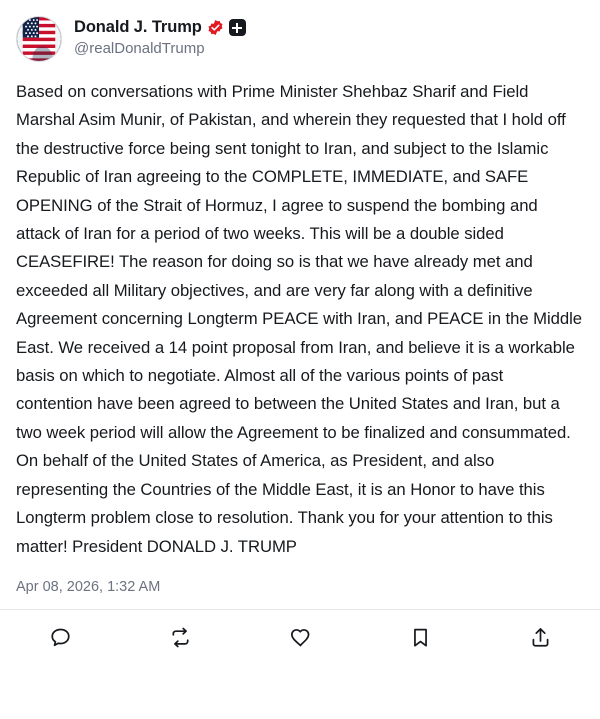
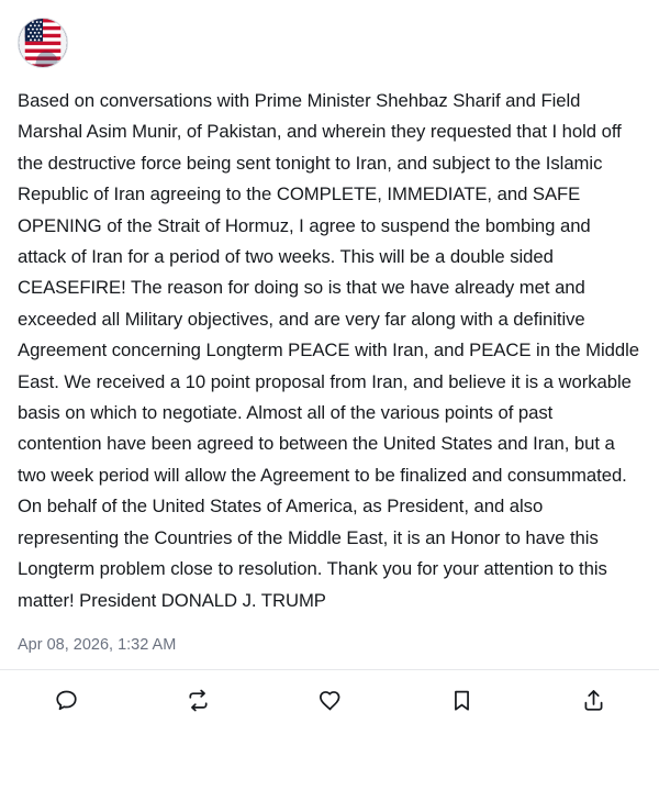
- Donald J. Trump
- @realDonaldTrump
- Based on conversations with Prime Minister Shehbaz Sharif and Field Marshal Asim Munir, of Pakistan, and wherein they requested that I hold off the destructive force being sent tonight to Iran, and subject to the Islamic Republic of Iran agreeing to the COMPLETE, IMMEDIATE, and SAFE OPENING of the Strait of Hormuz, I agree to suspend the bombing and attack of Iran for a period of two weeks. This will be a double sided CEASEFIRE! The reason for doing so is that we have already met and exceeded all Military objectives, and are very far along with a definitive Agreement concerning Longterm PEACE with Iran, and PEACE in the Middle East. We received a 14 point proposal from Iran, and believe it is a workable basis on which to negotiate. Almost all of the various points of past contention have been agreed to between the United States and Iran, but a two week period will allow the Agreement to be finalized and consummated. On behalf of the United States of America, as President, and also representing the Countries of the Middle East, it is an Honor to have this Longterm problem close to resolution. Thank you for your attention to this matter! President DONALD J. TRUMP
+ Based on conversations with Prime Minister Shehbaz Sharif and Field Marshal Asim Munir, of Pakistan, and wherein they requested that I hold off the destructive force being sent tonight to Iran, and subject to the Islamic Republic of Iran agreeing to the COMPLETE, IMMEDIATE, and SAFE OPENING of the Strait of Hormuz, I agree to suspend the bombing and attack of Iran for a period of two weeks. This will be a double sided CEASEFIRE! The reason for doing so is that we have already met and exceeded all Military objectives, and are very far along with a definitive Agreement concerning Longterm PEACE with Iran, and PEACE in the Middle East. We received a 10 point proposal from Iran, and believe it is a workable basis on which to negotiate. Almost all of the various points of past contention have been agreed to between the United States and Iran, but a two week period will allow the Agreement to be finalized and consummated. On behalf of the United States of America, as President, and also representing the Countries of the Middle East, it is an Honor to have this Longterm problem close to resolution. Thank you for your attention to this matter! President DONALD J. TRUMP
  Apr 08, 2026, 1:32 AM
